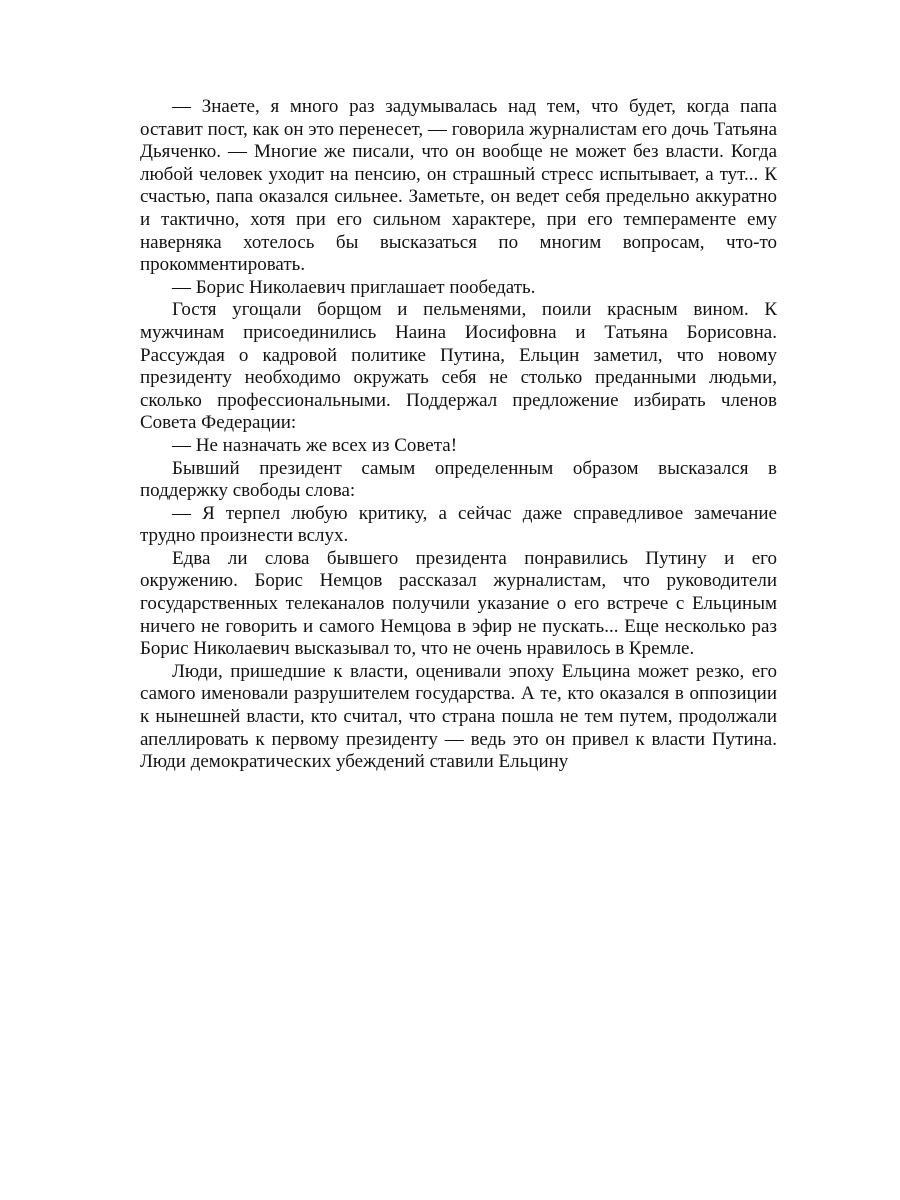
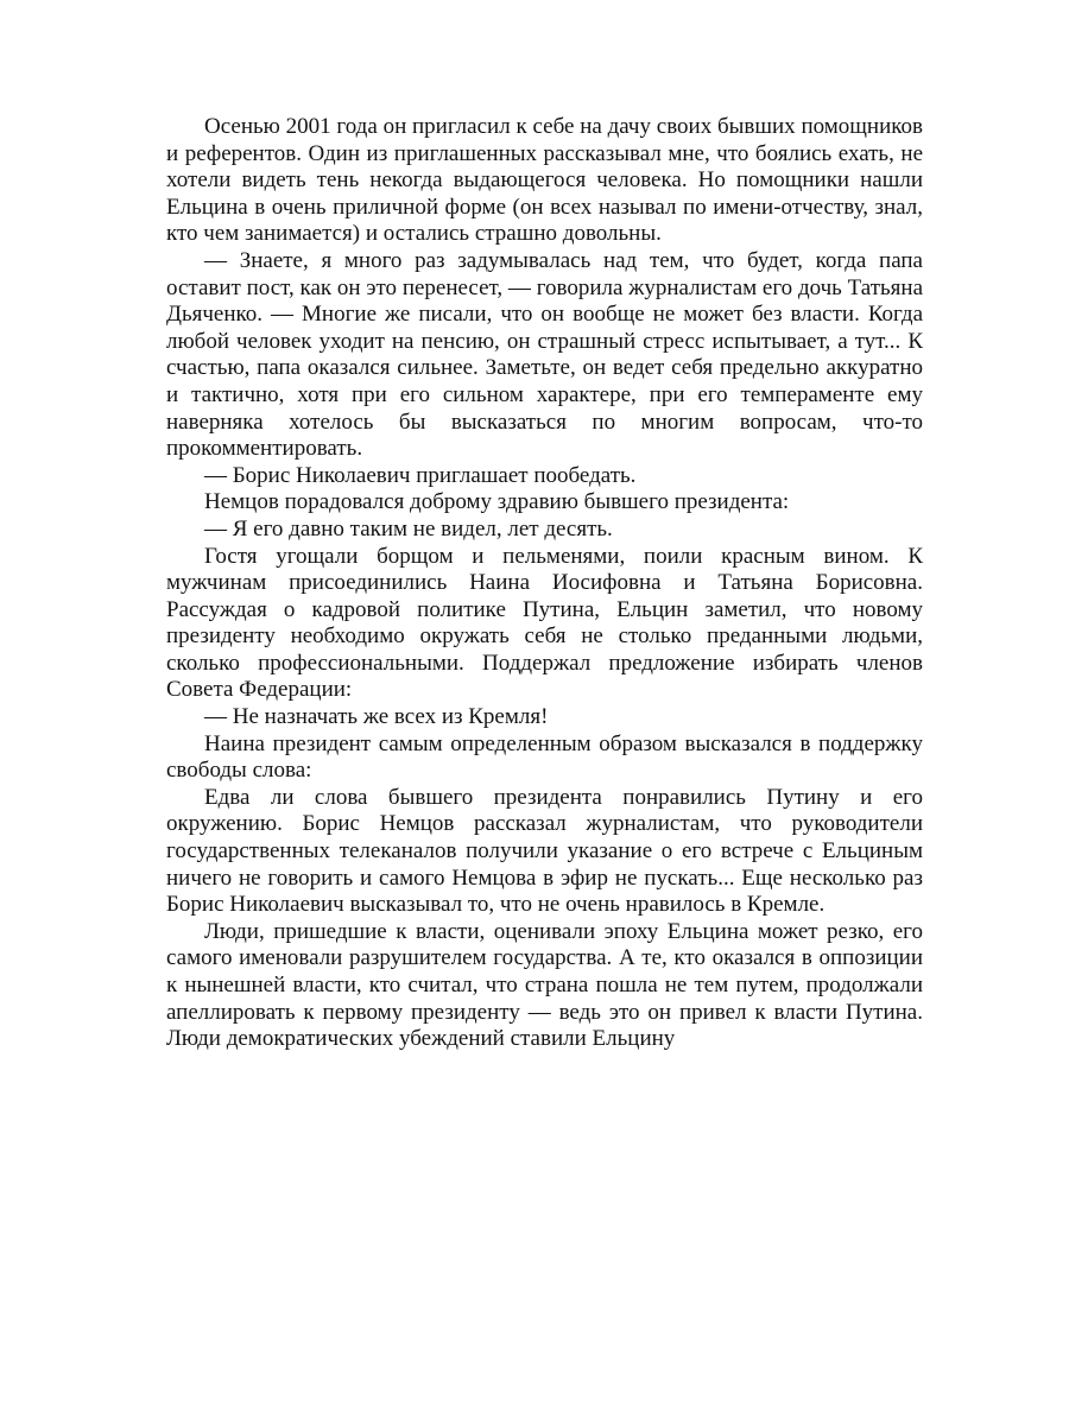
+ Осенью 2001 года он пригласил к себе на дачу своих бывших помощников и референтов. Один из приглашенных рассказывал мне, что боялись ехать, не хотели видеть тень некогда выдающегося человека. Но помощники нашли Ельцина в очень приличной форме (он всех называл по имени-отчеству, знал, кто чем занимается) и остались страшно довольны.
  — Знаете, я много раз задумывалась над тем, что будет, когда папа оставит пост, как он это перенесет, — говорила журналистам его дочь Татьяна Дьяченко. — Многие же писали, что он вообще не может без власти. Когда любой человек уходит на пенсию, он страшный стресс испытывает, а тут... К счастью, папа оказался сильнее. Заметьте, он ведет себя предельно аккуратно и тактично, хотя при его сильном характере, при его темпераменте ему наверняка хотелось бы высказаться по многим вопросам, что-то прокомментировать.
  — Борис Николаевич приглашает пообедать.
+ Немцов порадовался доброму здравию бывшего президента:
+ — Я его давно таким не видел, лет десять.
  Гостя угощали борщом и пельменями, поили красным вином. К мужчинам присоединились Наина Иосифовна и Татьяна Борисовна. Рассуждая о кадровой политике Путина, Ельцин заметил, что новому президенту необходимо окружать себя не столько преданными людьми, сколько профессиональными. Поддержал предложение избирать членов Совета Федерации:
- — Не назначать же всех из Совета!
+ — Не назначать же всех из Кремля!
- Бывший президент самым определенным образом высказался в поддержку свободы слова:
+ Наина президент самым определенным образом высказался в поддержку свободы слова:
- — Я терпел любую критику, а сейчас даже справедливое замечание трудно произнести вслух.
  Едва ли слова бывшего президента понравились Путину и его окружению. Борис Немцов рассказал журналистам, что руководители государственных телеканалов получили указание о его встрече с Ельциным ничего не говорить и самого Немцова в эфир не пускать... Еще несколько раз Борис Николаевич высказывал то, что не очень нравилось в Кремле.
  Люди, пришедшие к власти, оценивали эпоху Ельцина может резко, его самого именовали разрушителем государства. А те, кто оказался в оппозиции к нынешней власти, кто считал, что страна пошла не тем путем, продолжали апеллировать к первому президенту — ведь это он привел к власти Путина. Люди демократических убеждений ставили Ельцину
